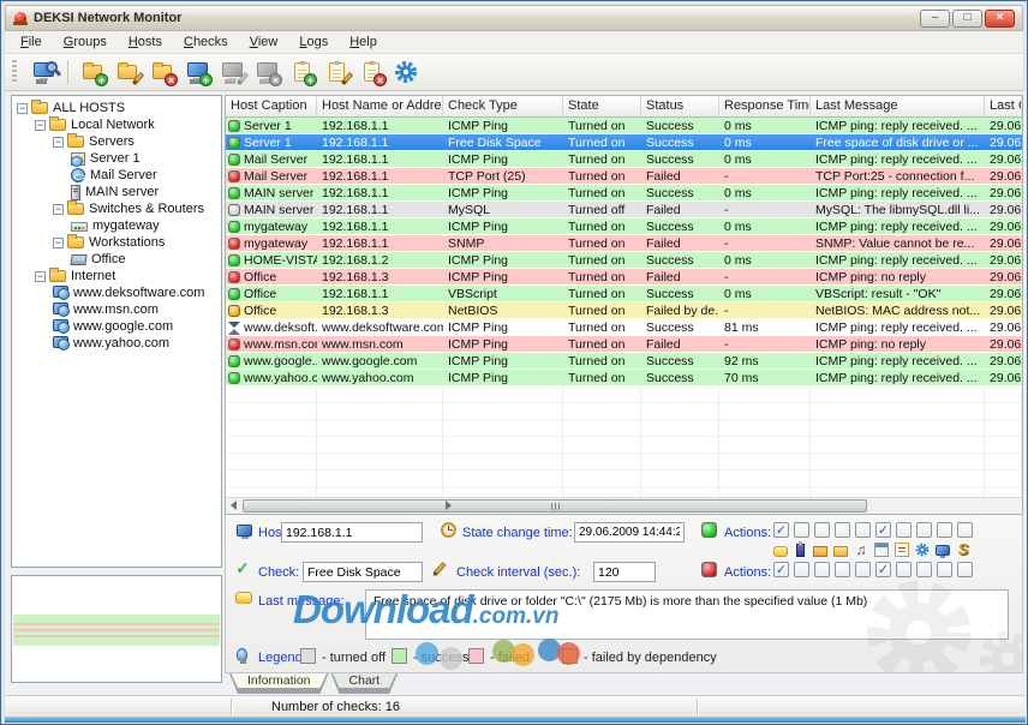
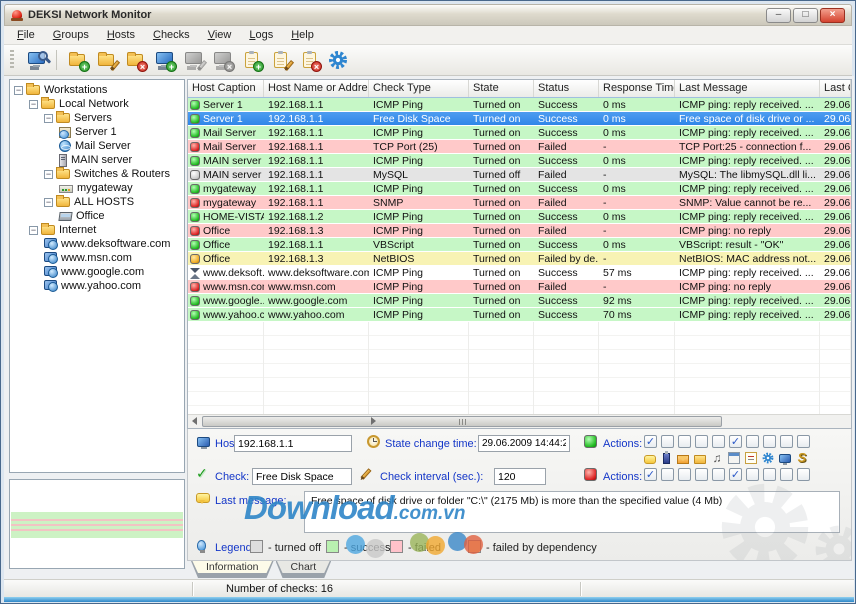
  DEKSI Network Monitor
  –
  □
  ×
  File
  Groups
  Hosts
  Checks
  View
  Logs
  Help
  +
  ×
  +
  ×
  +
  ×
  −
- ALL HOSTS
+ Workstations
  −
  Local Network
  −
  Servers
  Server 1
  Mail Server
  MAIN server
  −
  Switches & Routers
  mygateway
  −
- Workstations
+ ALL HOSTS
  Office
  −
  Internet
  www.deksoftware.com
  www.msn.com
  www.google.com
  www.yahoo.com
  Host Caption
  Host Name or Addre
  Check Type
  State
  Status
  Response Tim
  Last Message
  Server 1
  192.168.1.1
  ICMP Ping
  Turned on
  Success
  0 ms
  ICMP ping: reply received. ...
  Server 1
  192.168.1.1
  Free Disk Space
  Turned on
  Success
  0 ms
  Free space of disk drive or ...
  Mail Server
  192.168.1.1
  ICMP Ping
  Turned on
  Success
  0 ms
  ICMP ping: reply received. ...
  Mail Server
  192.168.1.1
  TCP Port (25)
  Turned on
  Failed
  -
  TCP Port:25 - connection f...
  MAIN server
  192.168.1.1
  ICMP Ping
  Turned on
  Success
  0 ms
  ICMP ping: reply received. ...
  MAIN server
  192.168.1.1
  MySQL
  Turned off
  Failed
  -
  MySQL: The libmySQL.dll li...
  mygateway
  192.168.1.1
  ICMP Ping
  Turned on
  Success
  0 ms
  ICMP ping: reply received. ...
  mygateway
  192.168.1.1
  SNMP
  Turned on
  Failed
  -
  SNMP: Value cannot be re...
  HOME-VIST
  192.168.1.2
  ICMP Ping
  Turned on
  Success
  0 ms
  ICMP ping: reply received. ...
  Office
  192.168.1.3
  ICMP Ping
  Turned on
  Failed
  -
  ICMP ping: no reply
  Office
  192.168.1.1
  VBScript
  Turned on
  Success
  0 ms
  VBScript: result - "OK"
  Office
  192.168.1.3
  NetBIOS
  Turned on
  Failed by de.
  -
  NetBIOS: MAC address not...
  www.deksoft.
  www.deksoftware.com
  ICMP Ping
  Turned on
  Success
- 81 ms
+ 57 ms
  ICMP ping: reply received. ...
  www.msn.co
  www.msn.com
  ICMP Ping
  Turned on
  Failed
  -
  ICMP ping: no reply
  www.google..
  www.google.com
  ICMP Ping
  Turned on
  Success
  92 ms
  ICMP ping: reply received. ...
  www.yahoo.c
  www.yahoo.com
  ICMP Ping
  Turned on
  Success
  70 ms
  ICMP ping: reply received. ...
  192.168.1.1
  State change time:
  29.06.2009 14:44:2
  Actions:
  ✓
  ✓
  ♫
  S
  ✓
  Check:
  Free Disk Space
  Check interval (sec.):
  120
  Actions:
  ✓
  ✓
  Last message:
- Free space of disk drive or folder "C:\" (2175 Mb) is more than the specified value (1 Mb)
+ Free space of disk drive or folder "C:\" (2175 Mb) is more than the specified value (4 Mb)
  Legend
  - turned off
  - success
  - failed
  - failed by dependency
  Download.com.vn
  Information
  Chart
  Number of checks: 16
